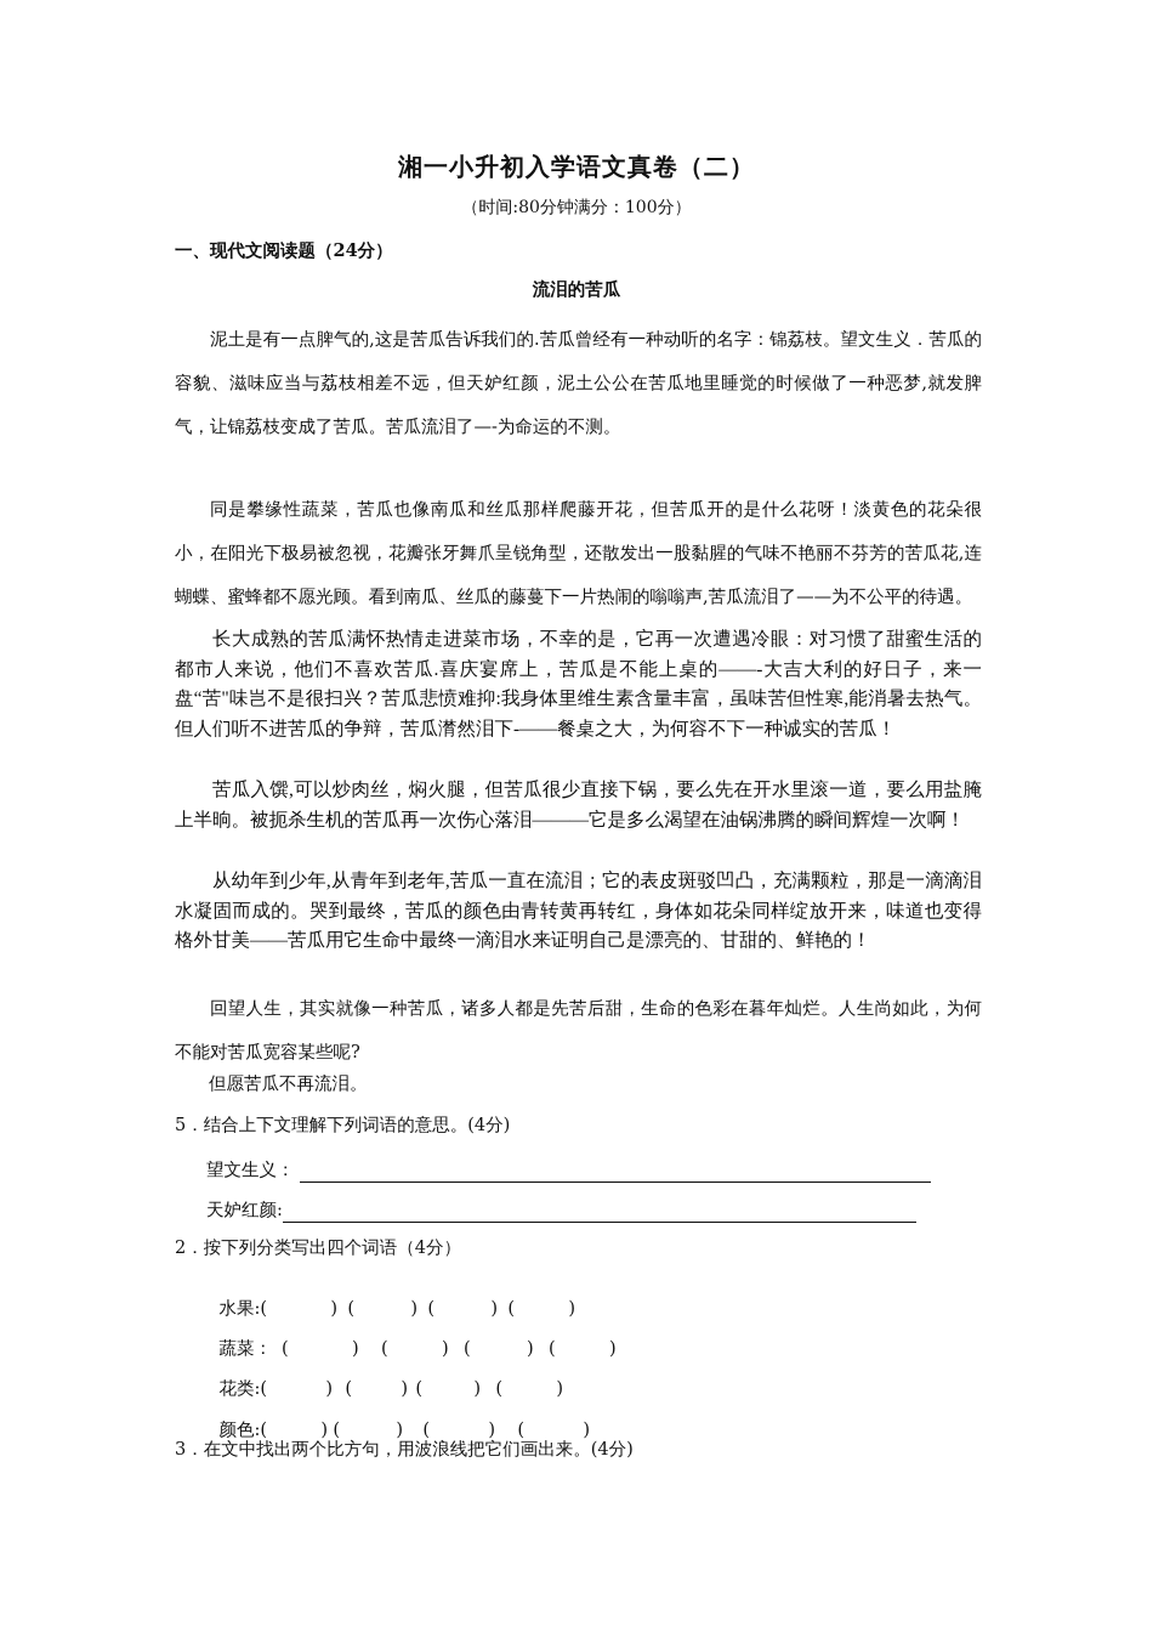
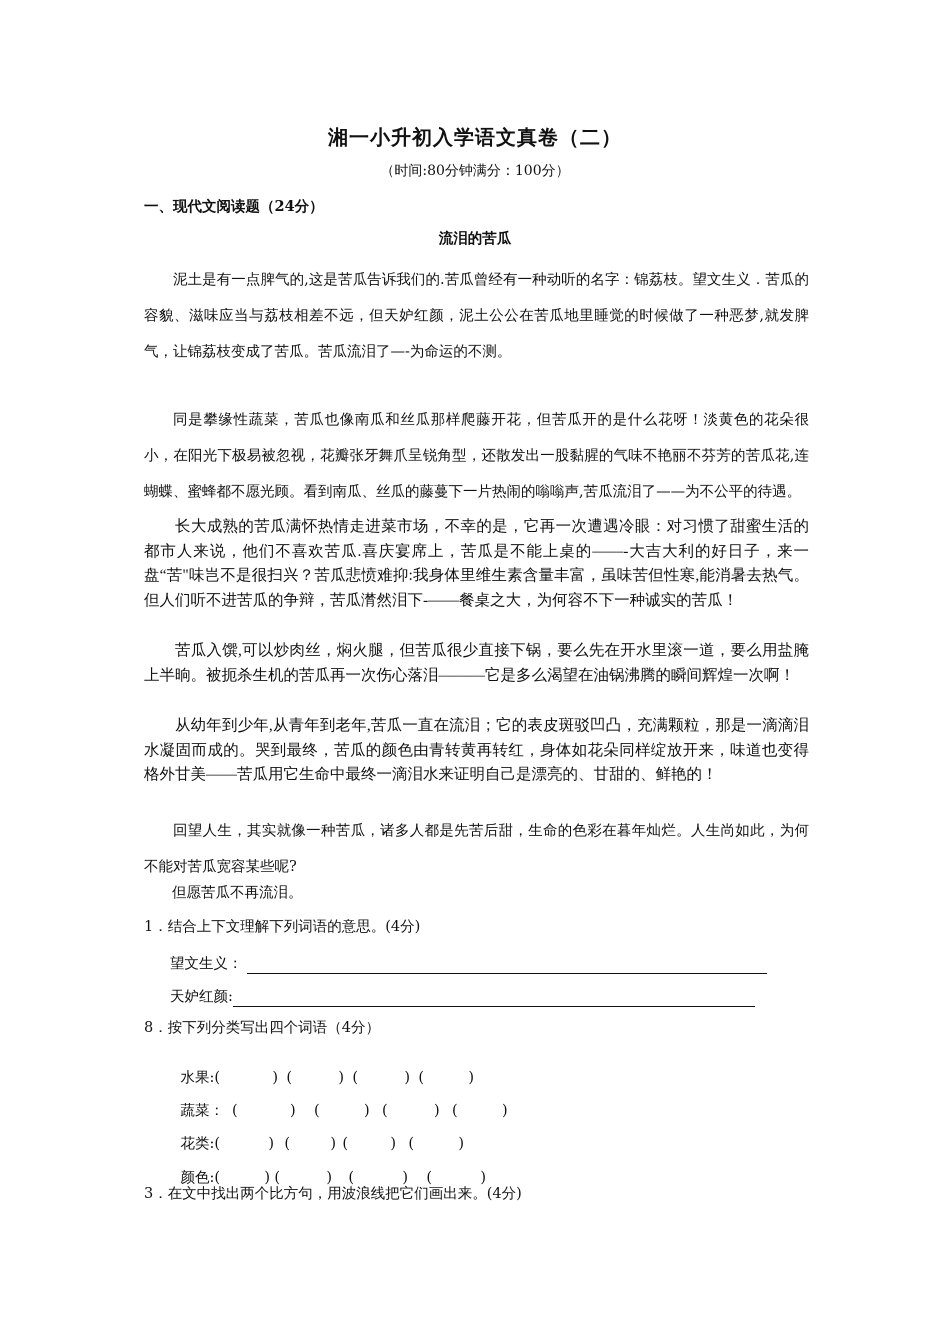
  湘一小升初入学语文真卷（二）
  （时间:80分钟满分：100分）
  一、现代文阅读题（24分）
  流泪的苦瓜
  泥土是有一点脾气的,这是苦瓜告诉我们的.苦瓜曾经有一种动听的名字：锦荔枝。望文生义．苦瓜的容貌、滋味应当与荔枝相差不远，但天妒红颜，泥土公公在苦瓜地里睡觉的时候做了一种恶梦,就发脾气，让锦荔枝变成了苦瓜。苦瓜流泪了—-为命运的不测。
  同是攀缘性蔬菜，苦瓜也像南瓜和丝瓜那样爬藤开花，但苦瓜开的是什么花呀！淡黄色的花朵很小，在阳光下极易被忽视，花瓣张牙舞爪呈锐角型，还散发出一股黏腥的气味不艳丽不芬芳的苦瓜花,连蝴蝶、蜜蜂都不愿光顾。看到南瓜、丝瓜的藤蔓下一片热闹的嗡嗡声,苦瓜流泪了——为不公平的待遇。
  长大成熟的苦瓜满怀热情走进菜市场，不幸的是，它再一次遭遇冷眼：对习惯了甜蜜生活的都市人来说，他们不喜欢苦瓜.喜庆宴席上，苦瓜是不能上桌的——-大吉大利的好日子，来一盘“苦"味岂不是很扫兴？苦瓜悲愤难抑:我身体里维生素含量丰富，虽味苦但性寒,能消暑去热气。但人们听不进苦瓜的争辩，苦瓜潸然泪下-——餐桌之大，为何容不下一种诚实的苦瓜！
  苦瓜入馔,可以炒肉丝，焖火腿，但苦瓜很少直接下锅，要么先在开水里滚一道，要么用盐腌上半晌。被扼杀生机的苦瓜再一次伤心落泪———它是多么渴望在油锅沸腾的瞬间辉煌一次啊！
  从幼年到少年,从青年到老年,苦瓜一直在流泪；它的表皮斑驳凹凸，充满颗粒，那是一滴滴泪水凝固而成的。哭到最终，苦瓜的颜色由青转黄再转红，身体如花朵同样绽放开来，味道也变得格外甘美——苦瓜用它生命中最终一滴泪水来证明自己是漂亮的、甘甜的、鲜艳的！
  回望人生，其实就像一种苦瓜，诸多人都是先苦后甜，生命的色彩在暮年灿烂。人生尚如此，为何不能对苦瓜宽容某些呢?
  但愿苦瓜不再流泪。
- 5．结合上下文理解下列词语的意思。(4分)
+ 1．结合上下文理解下列词语的意思。(4分)
  望文生义：
  天妒红颜:
- 2．按下列分类写出四个词语（4分）
+ 8．按下列分类写出四个词语（4分）
  水果:( ) ( ) ( ) ( )
  蔬菜： ( ) ( ) ( ) ( )
  花类:( ) ( ) ( ) ( )
  颜色:( ) ( ) ( ) ( )
  3．在文中找出两个比方句，用波浪线把它们画出来。(4分)
